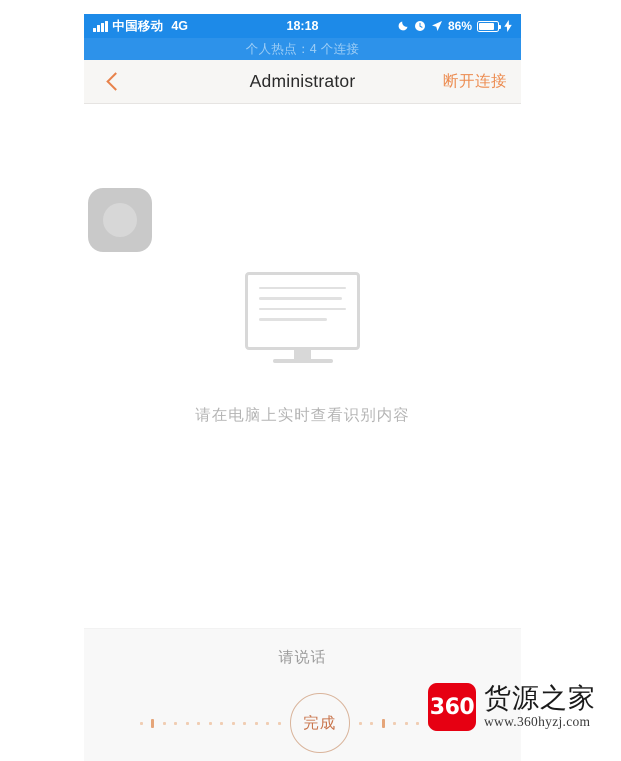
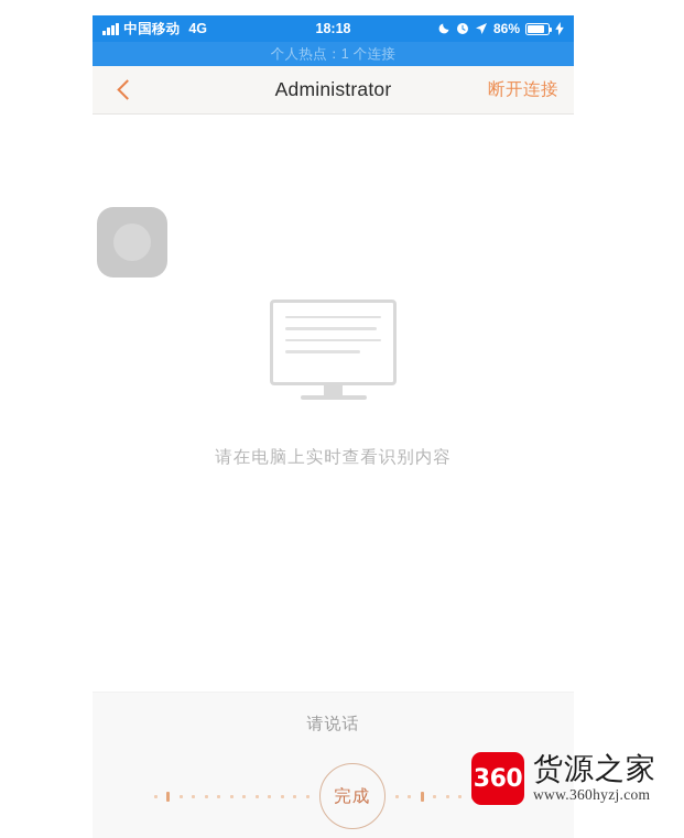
  中国移动
  4G
  18:18
  86%
- 个人热点：4 个连接
+ 个人热点：1 个连接
  Administrator
  断开连接
  请在电脑上实时查看识别内容
  请说话
  完成
  360
  货源之家
  www.360hyzj.com
